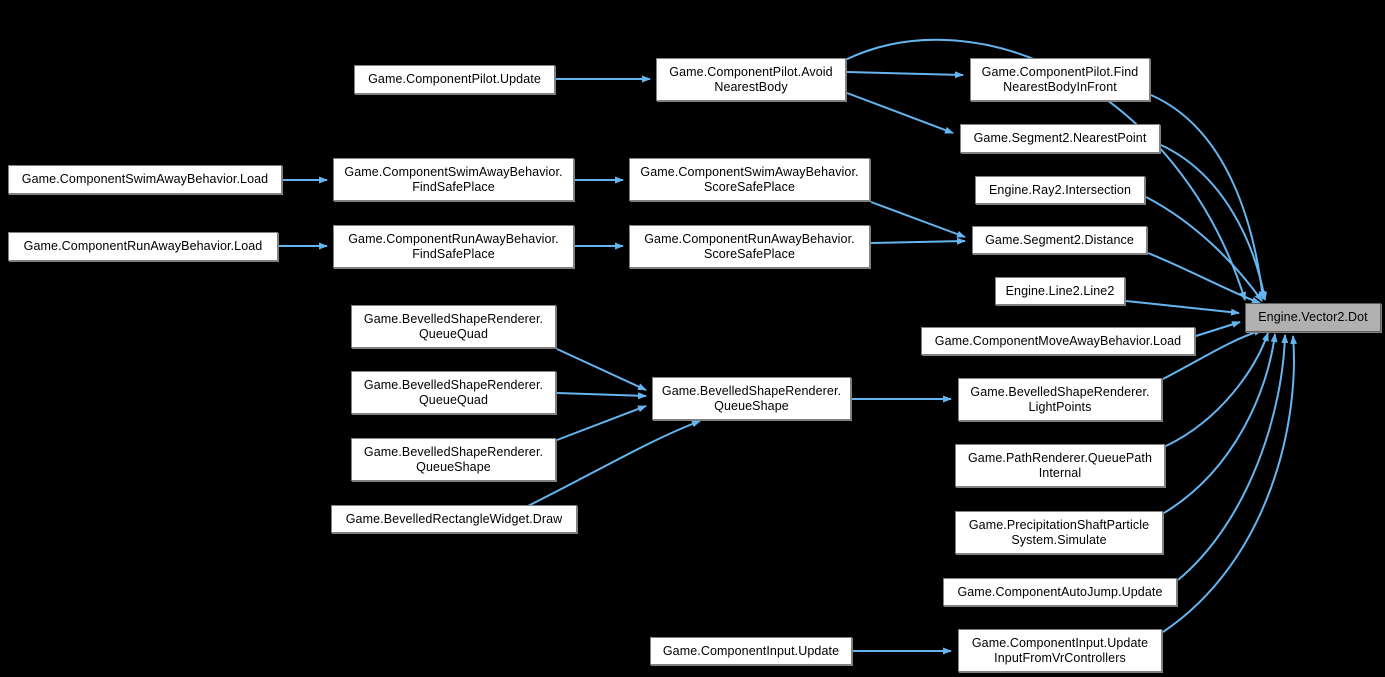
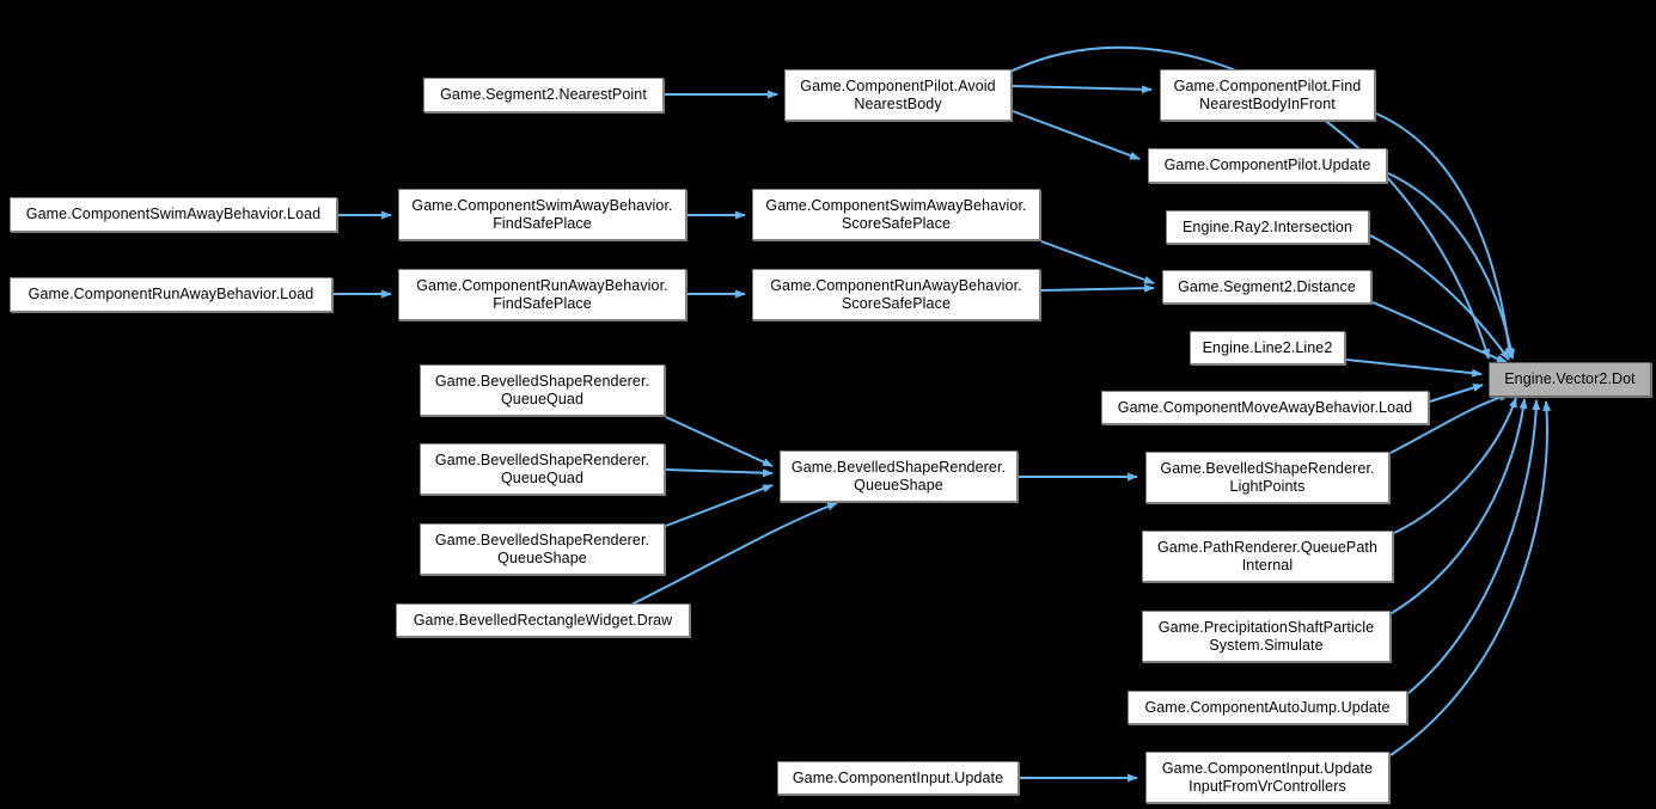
- Game.ComponentPilot.Update
+ Game.Segment2.NearestPoint
  Game.ComponentPilot.Avoid
  NearestBody
  Game.ComponentPilot.Find
  NearestBodyInFront
- Game.Segment2.NearestPoint
+ Game.ComponentPilot.Update
  Game.ComponentSwimAwayBehavior.Load
  Game.ComponentSwimAwayBehavior.
  FindSafePlace
  Game.ComponentSwimAwayBehavior.
  ScoreSafePlace
  Engine.Ray2.Intersection
  Game.ComponentRunAwayBehavior.Load
  Game.ComponentRunAwayBehavior.
  FindSafePlace
  Game.ComponentRunAwayBehavior.
  ScoreSafePlace
  Game.Segment2.Distance
  Engine.Line2.Line2
  Game.BevelledShapeRenderer.
  QueueQuad
  Engine.Vector2.Dot
  Game.ComponentMoveAwayBehavior.Load
  Game.BevelledShapeRenderer.
  QueueQuad
  Game.BevelledShapeRenderer.
  QueueShape
  Game.BevelledShapeRenderer.
  LightPoints
  Game.BevelledShapeRenderer.
  QueueShape
  Game.PathRenderer.QueuePath
  Internal
  Game.BevelledRectangleWidget.Draw
  Game.PrecipitationShaftParticle
  System.Simulate
  Game.ComponentAutoJump.Update
  Game.ComponentInput.Update
  Game.ComponentInput.Update
  InputFromVrControllers
